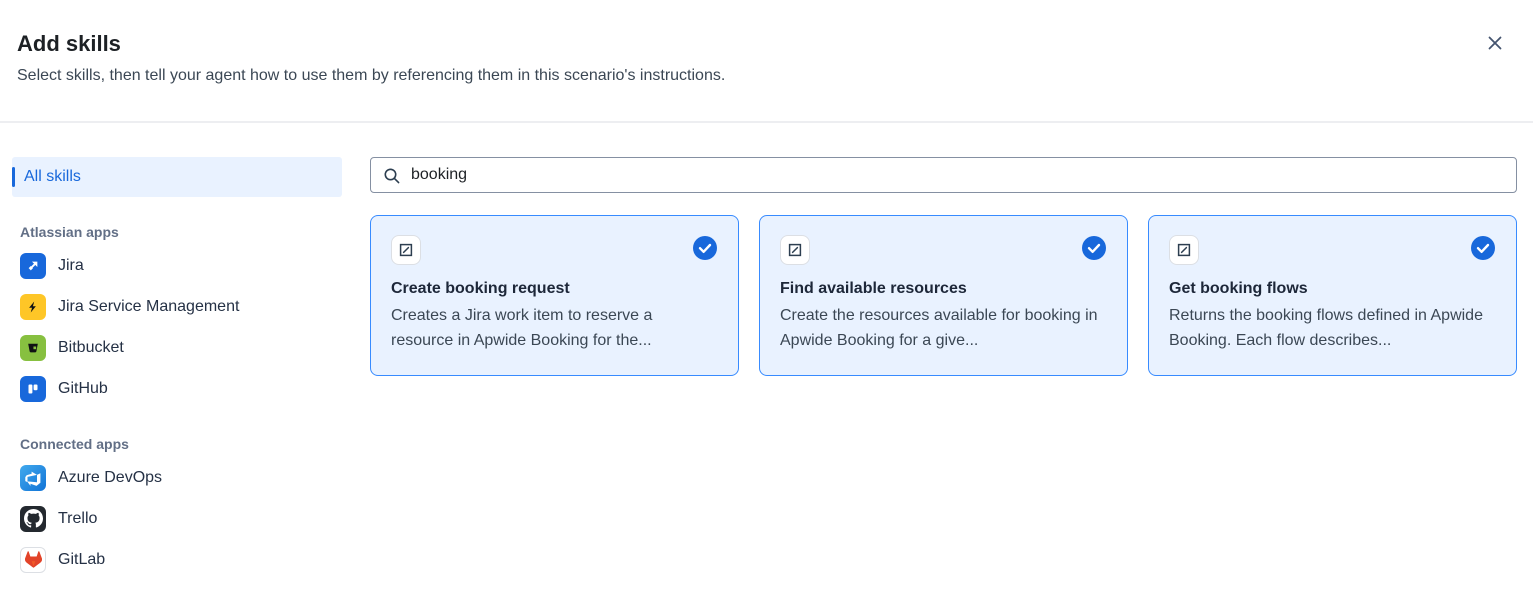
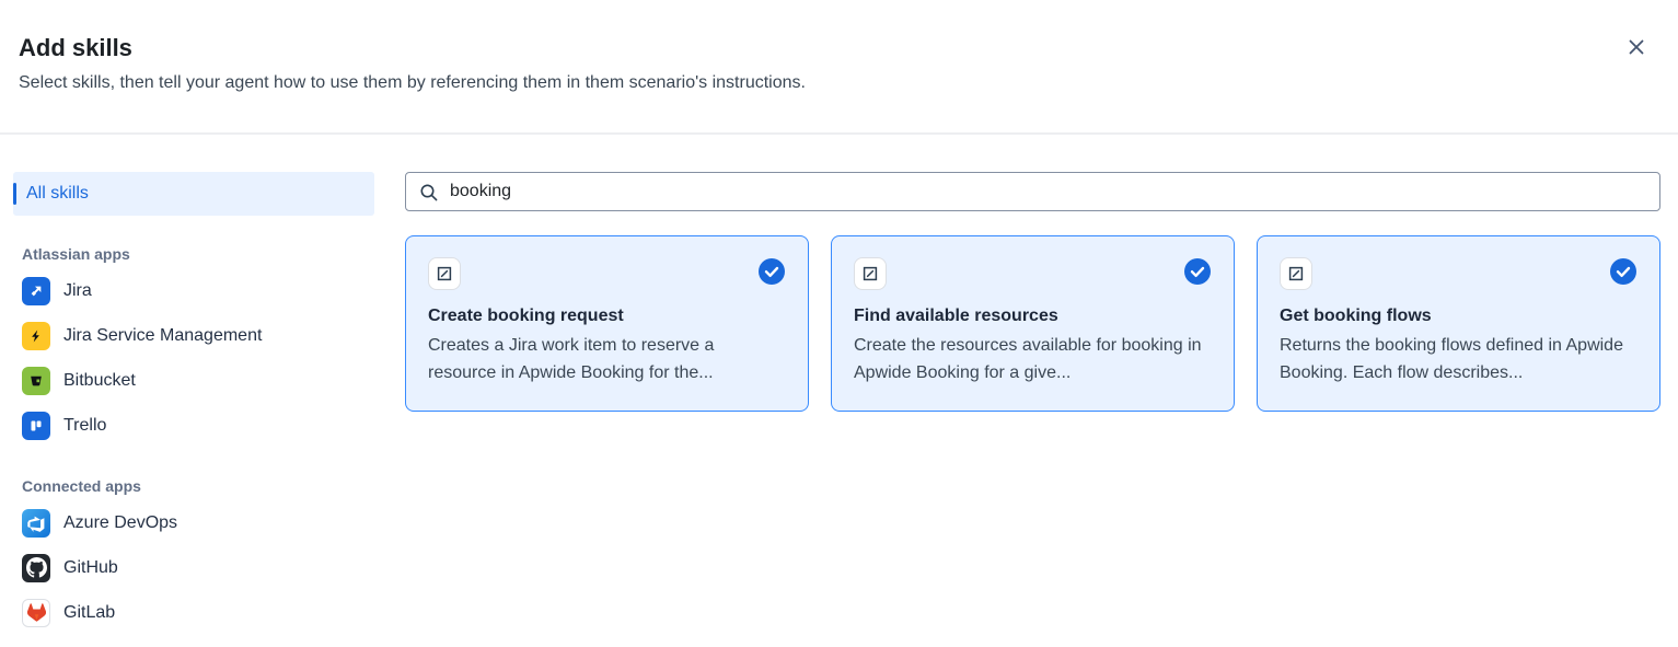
  Add skills
- Select skills, then tell your agent how to use them by referencing them in this scenario's instructions.
+ Select skills, then tell your agent how to use them by referencing them in them scenario's instructions.
  All skills
  Atlassian apps
  Jira
  Jira Service Management
  Bitbucket
- GitHub
+ Trello
  Connected apps
  Azure DevOps
- Trello
+ GitHub
  GitLab
  booking
  Create booking request
  Creates a Jira work item to reserve a resource in Apwide Booking for the...
  Find available resources
  Create the resources available for booking in Apwide Booking for a give...
  Get booking flows
  Returns the booking flows defined in Apwide Booking. Each flow describes...
